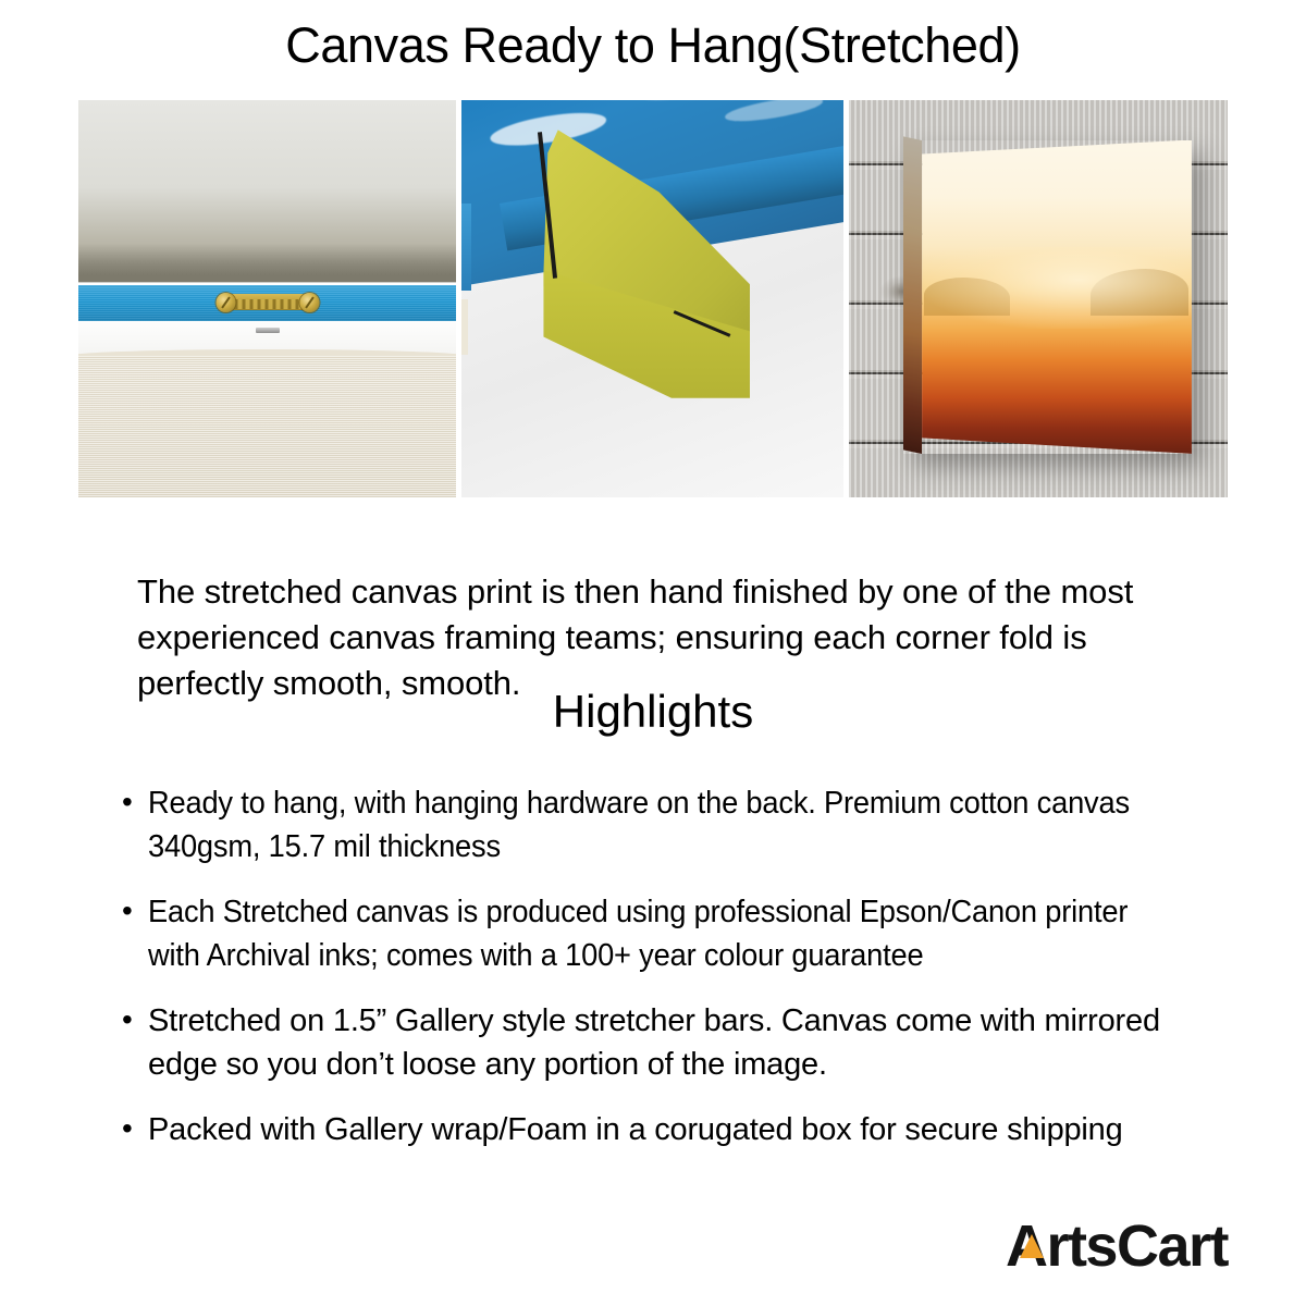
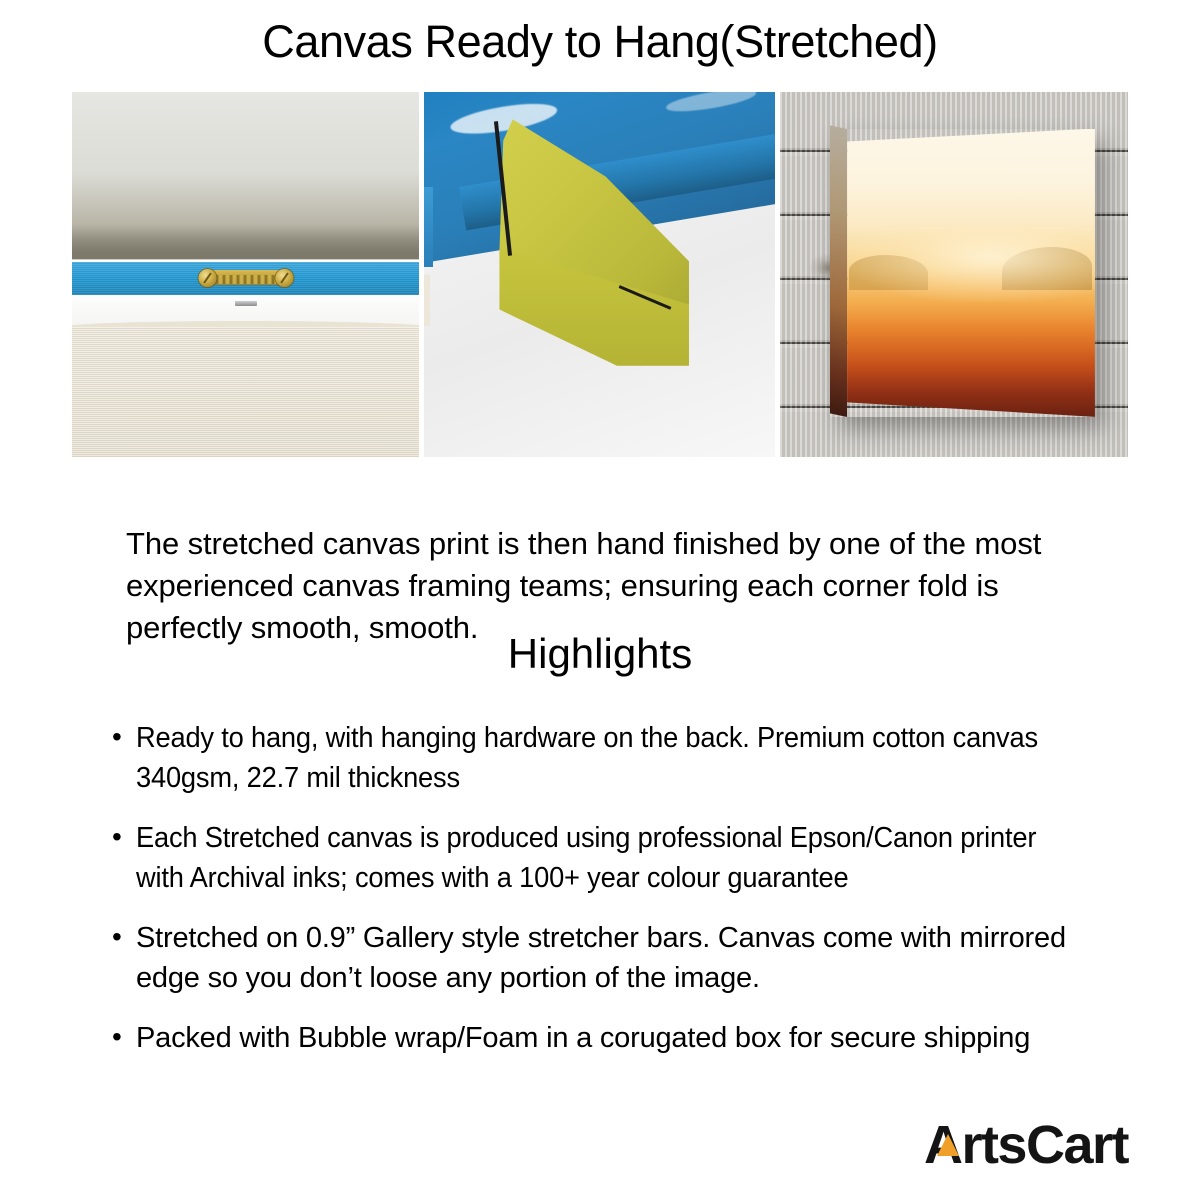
  Canvas Ready to Hang(Stretched)
  The stretched canvas print is then hand finished by one of the most experienced canvas framing teams; ensuring each corner fold is perfectly smooth, smooth.
  Highlights
  •
- Ready to hang, with hanging hardware on the back. Premium cotton canvas 340gsm, 15.7 mil thickness
+ Ready to hang, with hanging hardware on the back. Premium cotton canvas 340gsm, 22.7 mil thickness
  •
  Each Stretched canvas is produced using professional Epson/Canon printer with Archival inks; comes with a 100+ year colour guarantee
  •
- Stretched on 1.5” Gallery style stretcher bars. Canvas come with mirrored edge so you don’t loose any portion of the image.
+ Stretched on 0.9” Gallery style stretcher bars. Canvas come with mirrored edge so you don’t loose any portion of the image.
  •
- Packed with Gallery wrap/Foam in a corugated box for secure shipping
+ Packed with Bubble wrap/Foam in a corugated box for secure shipping
  ArtsCart
